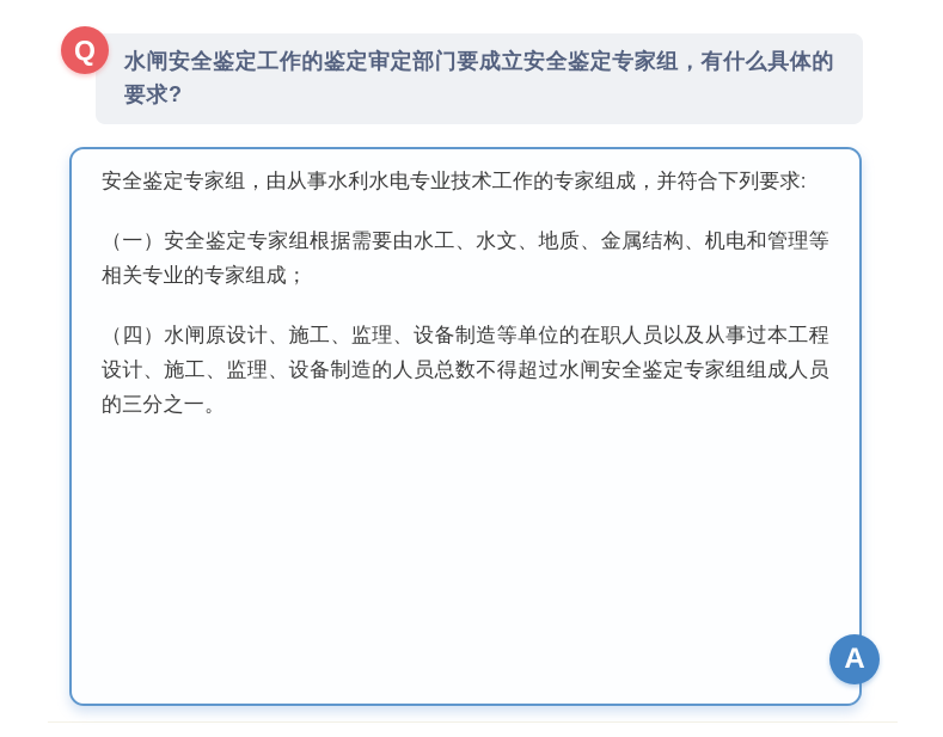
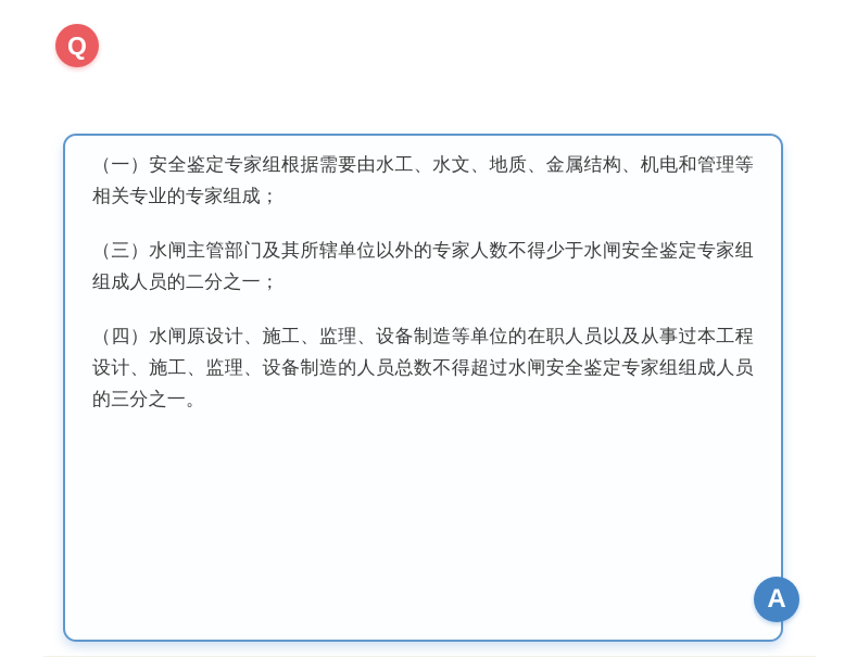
  Q
- 水闸安全鉴定工作的鉴定审定部门要成立安全鉴定专家组，有什么具体的要求?
- 安全鉴定专家组，由从事水利水电专业技术工作的专家组成，并符合下列要求:
  （一）安全鉴定专家组根据需要由水工、水文、地质、金属结构、机电和管理等相关专业的专家组成；
+ （三）水闸主管部门及其所辖单位以外的专家人数不得少于水闸安全鉴定专家组组成人员的二分之一；
  （四）水闸原设计、施工、监理、设备制造等单位的在职人员以及从事过本工程设计、施工、监理、设备制造的人员总数不得超过水闸安全鉴定专家组组成人员的三分之一。
  A
